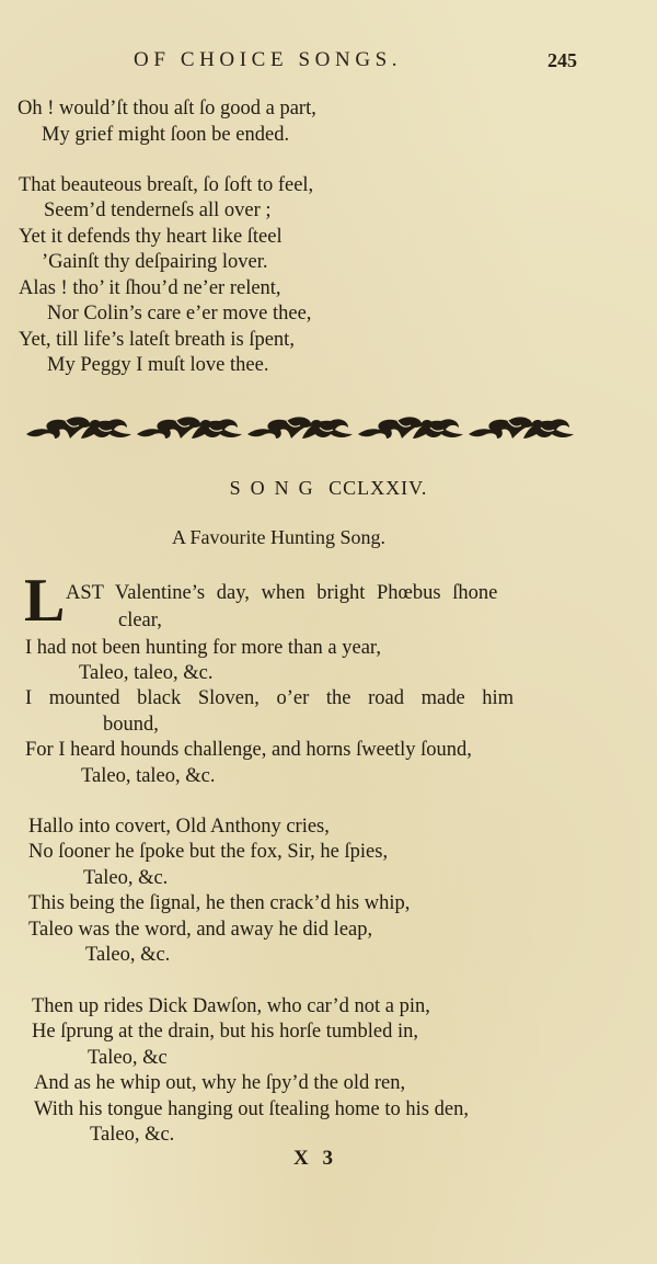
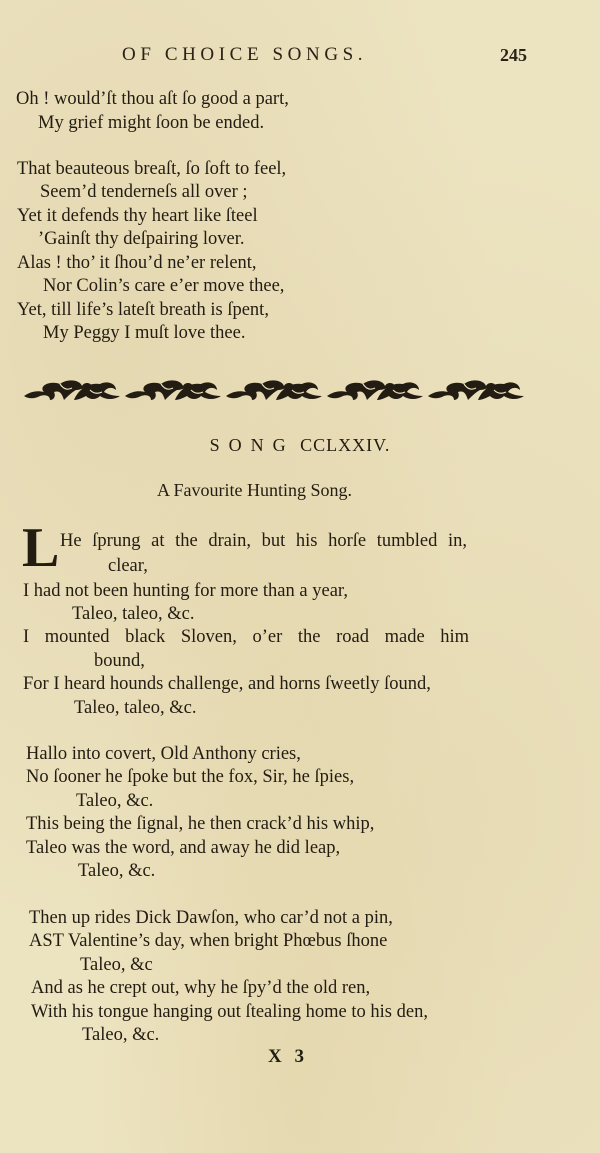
  OF CHOICE SONGS.
  245
  Oh ! would’ſt thou aſt ſo good a part,
  My grief might ſoon be ended.
  That beauteous breaſt, ſo ſoft to feel,
  Seem’d tenderneſs all over ;
  Yet it defends thy heart like ſteel
  ’Gainſt thy deſpairing lover.
  Alas ! tho’ it ſhou’d ne’er relent,
  Nor Colin’s care e’er move thee,
  Yet, till life’s lateſt breath is ſpent,
  My Peggy I muſt love thee.
  SONG CCLXXIV.
  A Favourite Hunting Song.
  L
- AST Valentine’s day, when bright Phœbus ſhone
+ He ſprung at the drain, but his horſe tumbled in,
  clear,
  I had not been hunting for more than a year,
  Taleo, taleo, &c.
  I mounted black Sloven, o’er the road made him
  bound,
  For I heard hounds challenge, and horns ſweetly ſound,
  Taleo, taleo, &c.
  Hallo into covert, Old Anthony cries,
  No ſooner he ſpoke but the fox, Sir, he ſpies,
  Taleo, &c.
  This being the ſignal, he then crack’d his whip,
  Taleo was the word, and away he did leap,
  Taleo, &c.
  Then up rides Dick Dawſon, who car’d not a pin,
- He ſprung at the drain, but his horſe tumbled in,
+ AST Valentine’s day, when bright Phœbus ſhone
  Taleo, &c
- And as he whip out, why he ſpy’d the old ren,
+ And as he crept out, why he ſpy’d the old ren,
  With his tongue hanging out ſtealing home to his den,
  Taleo, &c.
  X 3
